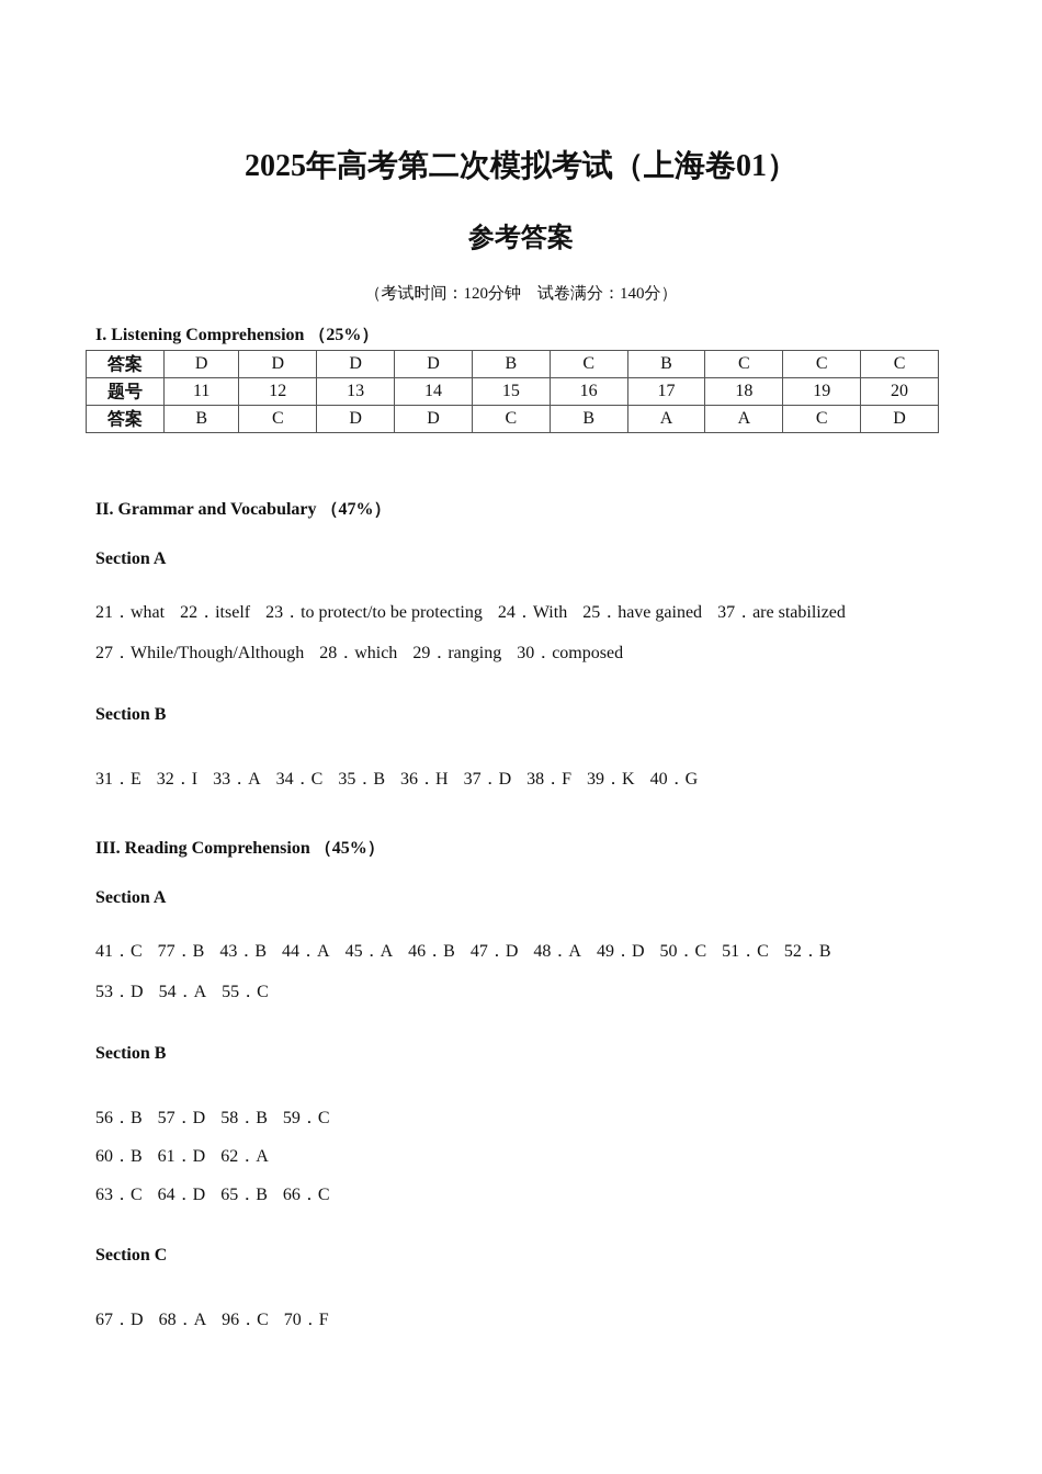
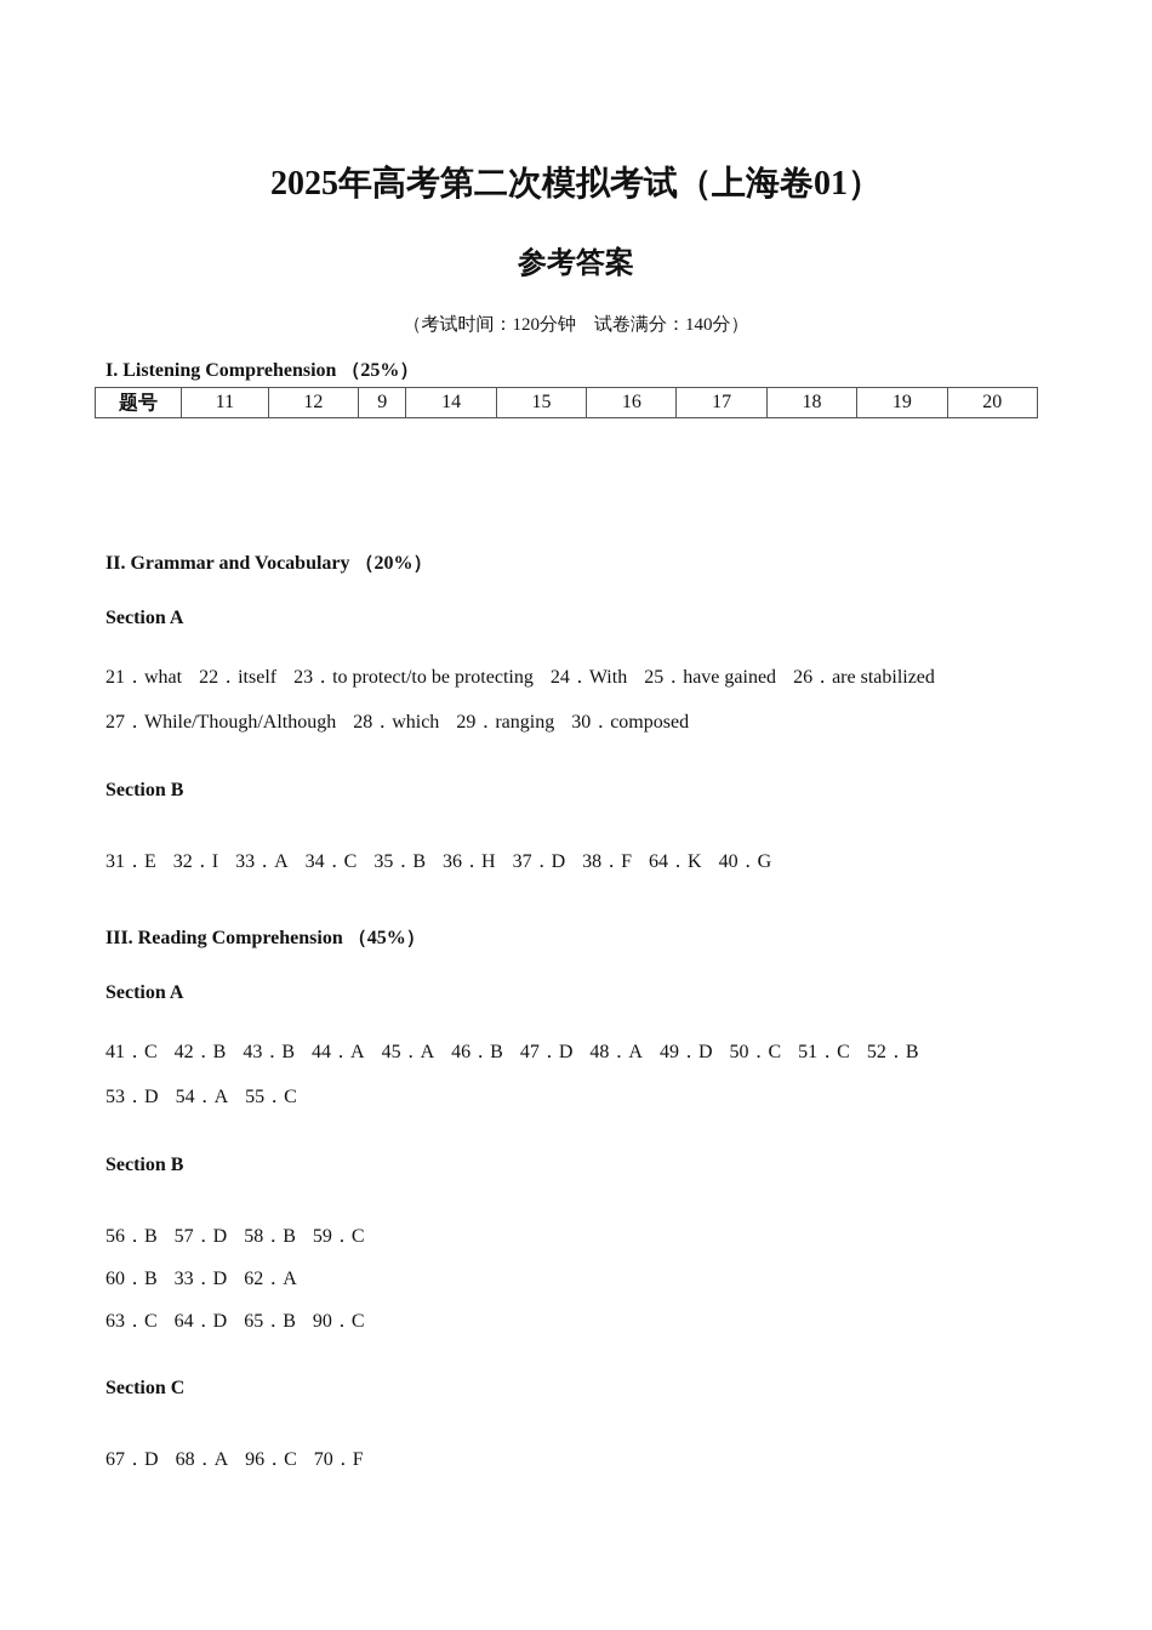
  2025年高考第二次模拟考试（上海卷01）
  参考答案
  （考试时间：120分钟 试卷满分：140分）
  I. Listening Comprehension （25%）
- 答案	D	D	D	D	B	C	B	C	C	C
- 题号	11	12	13	14	15	16	17	18	19	20
+ 题号	11	12	9	14	15	16	17	18	19	20
- 答案	B	C	D	D	C	B	A	A	C	D
- II. Grammar and Vocabulary （47%）
+ II. Grammar and Vocabulary （20%）
  Section A
- 21．what 22．itself 23．to protect/to be protecting 24．With 25．have gained 37．are stabilized
+ 21．what 22．itself 23．to protect/to be protecting 24．With 25．have gained 26．are stabilized
  27．While/Though/Although 28．which 29．ranging 30．composed
  Section B
- 31．E 32．I 33．A 34．C 35．B 36．H 37．D 38．F 39．K 40．G
+ 31．E 32．I 33．A 34．C 35．B 36．H 37．D 38．F 64．K 40．G
  III. Reading Comprehension （45%）
  Section A
- 41．C 77．B 43．B 44．A 45．A 46．B 47．D 48．A 49．D 50．C 51．C 52．B
+ 41．C 42．B 43．B 44．A 45．A 46．B 47．D 48．A 49．D 50．C 51．C 52．B
  53．D 54．A 55．C
  Section B
  56．B 57．D 58．B 59．C
- 60．B 61．D 62．A
+ 60．B 33．D 62．A
- 63．C 64．D 65．B 66．C
+ 63．C 64．D 65．B 90．C
  Section C
  67．D 68．A 96．C 70．F
